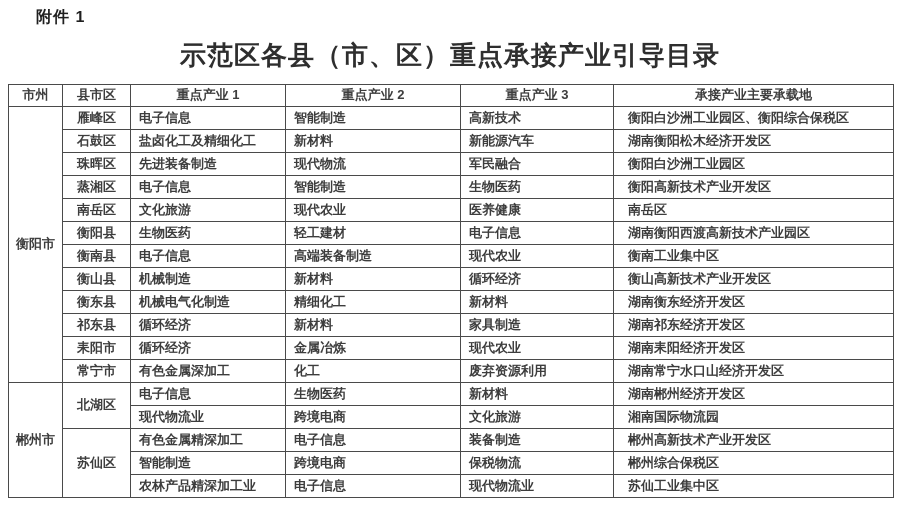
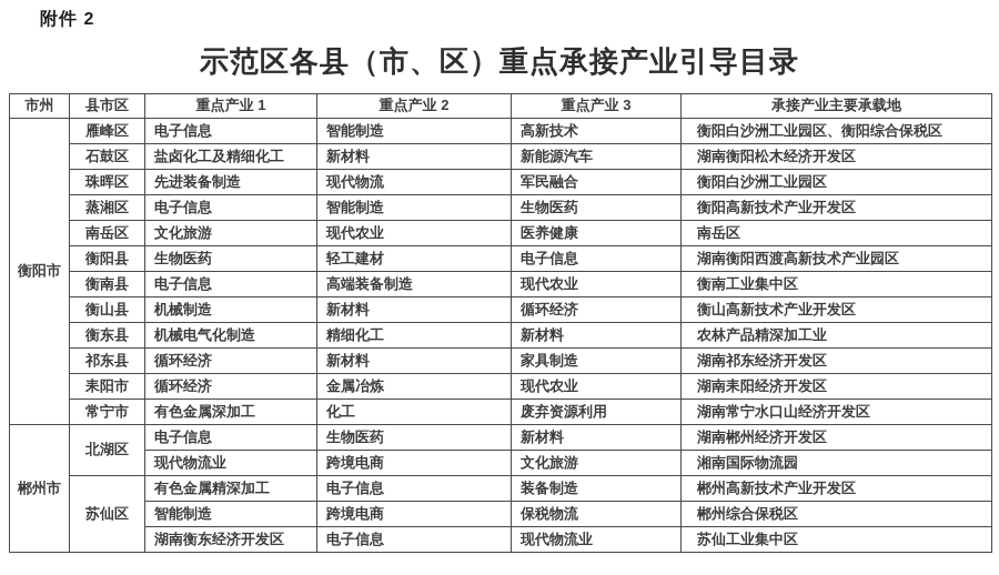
- 附件 1
+ 附件 2
  示范区各县（市、区）重点承接产业引导目录
  市州	县市区	重点产业 1	重点产业 2	重点产业 3	承接产业主要承载地
  衡阳市	雁峰区	电子信息	智能制造	高新技术	衡阳白沙洲工业园区、衡阳综合保税区
  石鼓区	盐卤化工及精细化工	新材料	新能源汽车	湖南衡阳松木经济开发区
  珠晖区	先进装备制造	现代物流	军民融合	衡阳白沙洲工业园区
  蒸湘区	电子信息	智能制造	生物医药	衡阳高新技术产业开发区
  南岳区	文化旅游	现代农业	医养健康	南岳区
  衡阳县	生物医药	轻工建材	电子信息	湖南衡阳西渡高新技术产业园区
  衡南县	电子信息	高端装备制造	现代农业	衡南工业集中区
  衡山县	机械制造	新材料	循环经济	衡山高新技术产业开发区
- 衡东县	机械电气化制造	精细化工	新材料	湖南衡东经济开发区
+ 衡东县	机械电气化制造	精细化工	新材料	农林产品精深加工业
  祁东县	循环经济	新材料	家具制造	湖南祁东经济开发区
  耒阳市	循环经济	金属冶炼	现代农业	湖南耒阳经济开发区
  常宁市	有色金属深加工	化工	废弃资源利用	湖南常宁水口山经济开发区
  郴州市	北湖区	电子信息	生物医药	新材料	湖南郴州经济开发区
  现代物流业	跨境电商	文化旅游	湘南国际物流园
  苏仙区	有色金属精深加工	电子信息	装备制造	郴州高新技术产业开发区
  智能制造	跨境电商	保税物流	郴州综合保税区
- 农林产品精深加工业	电子信息	现代物流业	苏仙工业集中区
+ 湖南衡东经济开发区	电子信息	现代物流业	苏仙工业集中区
